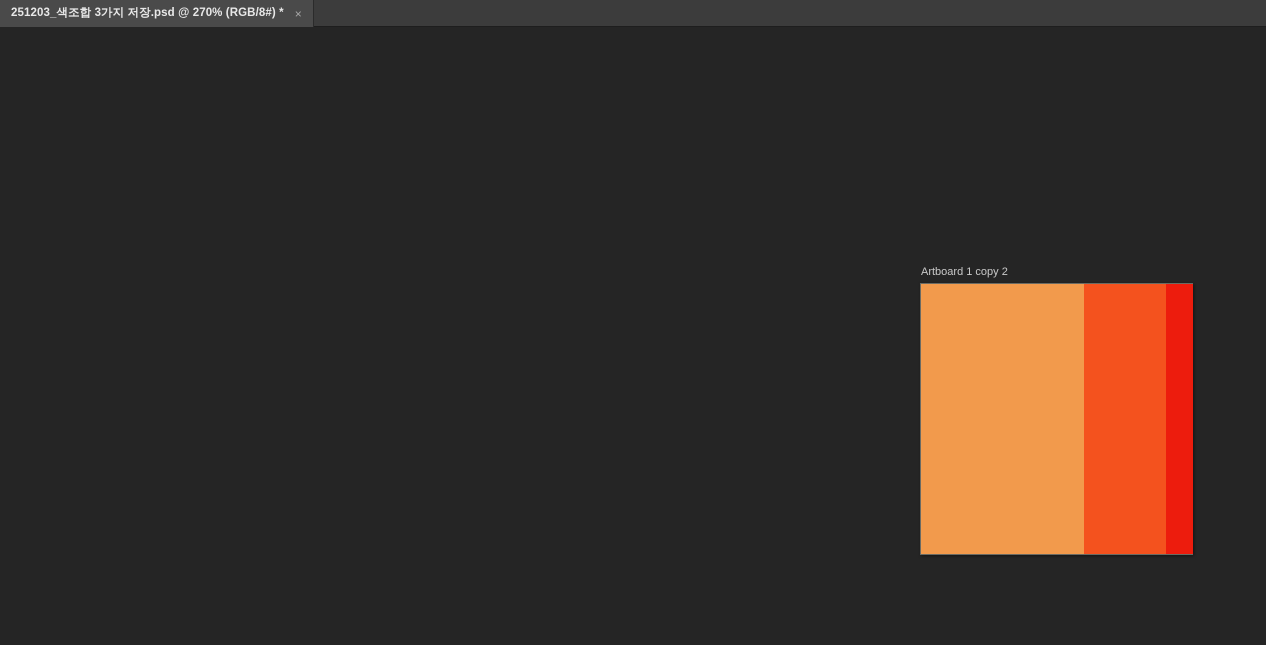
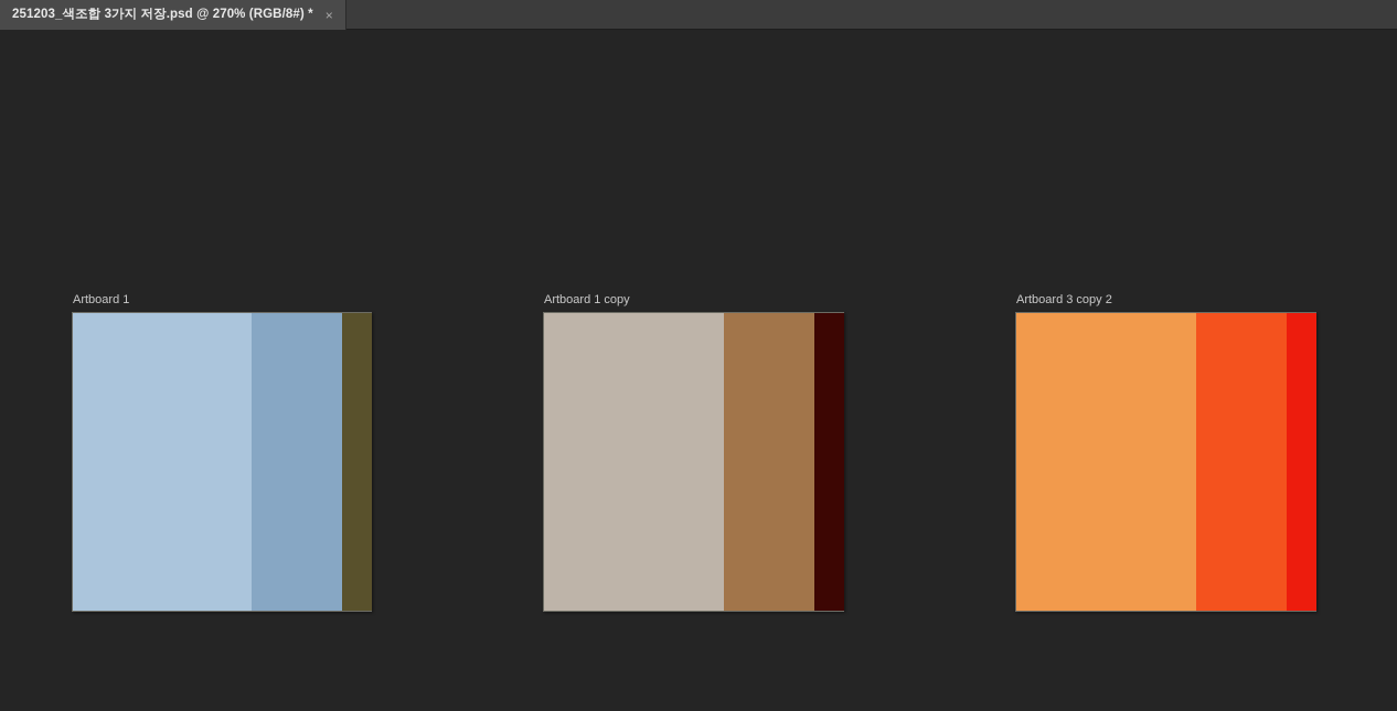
  251203_색조합 3가지 저장.psd @ 270% (RGB/8#) *
  ×
+ Artboard 1
+ Artboard 1 copy
- Artboard 1 copy 2
+ Artboard 3 copy 2
